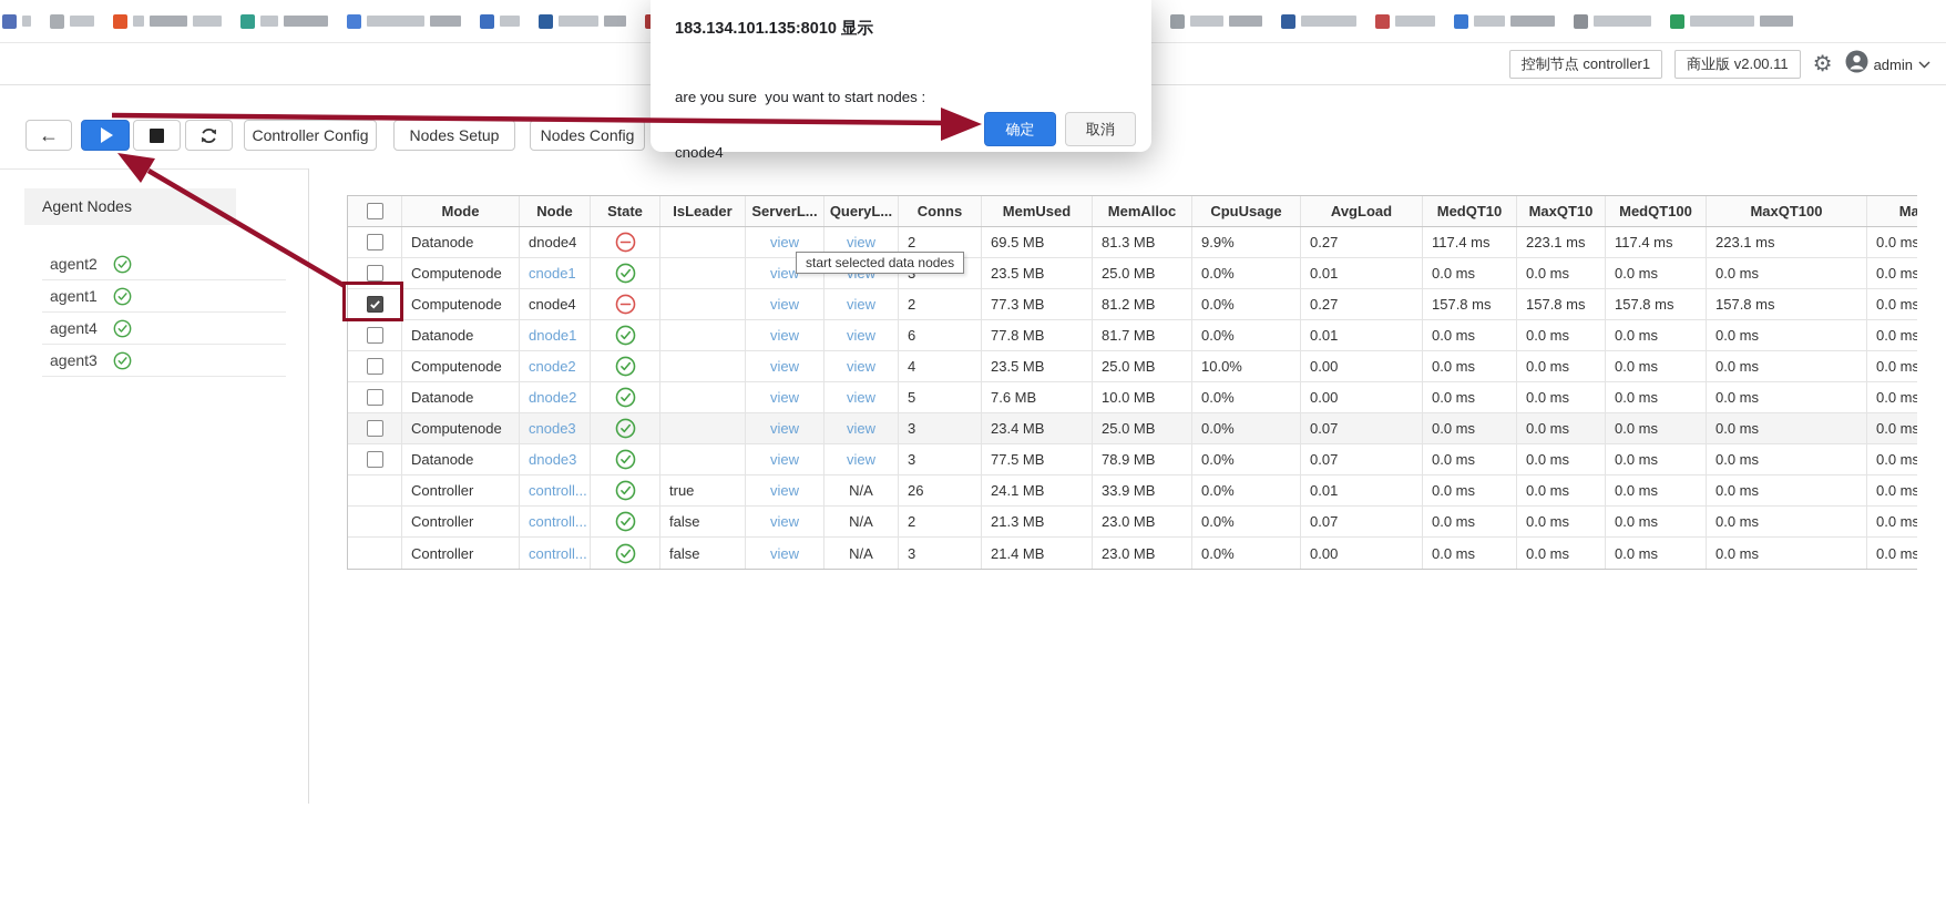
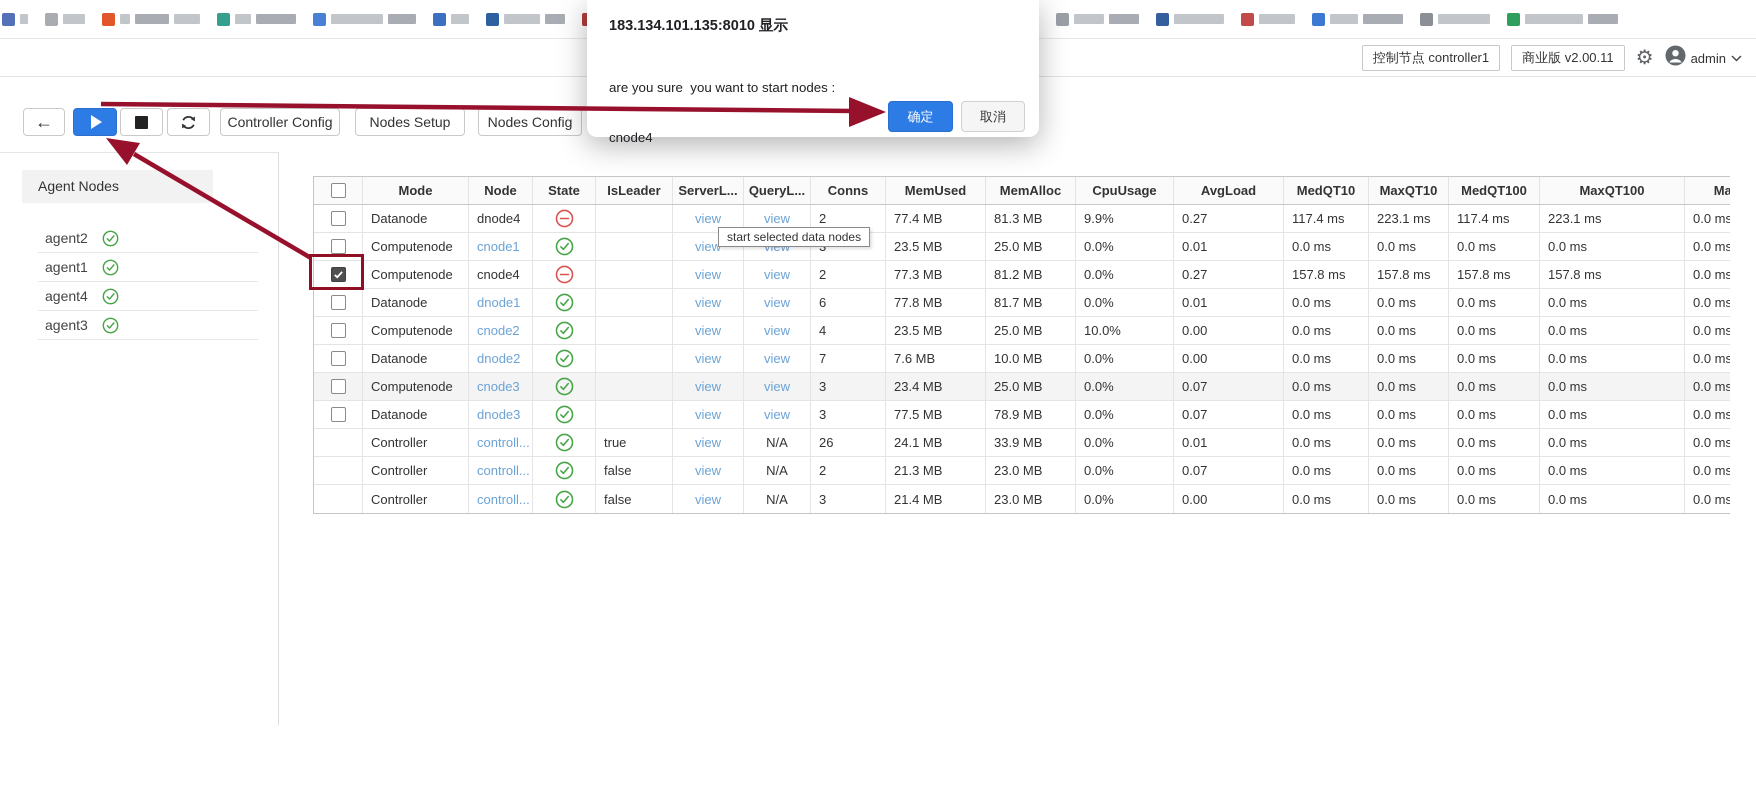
  控制节点 controller1
  商业版 v2.00.11
  ⚙
  admin
  ←
  Controller Config
  Nodes Setup
  Nodes Config
  Agent Nodes
  agent2
  agent1
  agent4
  agent3
  Mode
  Node
  State
  IsLeader
  ServerL...
  QueryL...
  Conns
  MemUsed
  MemAlloc
  CpuUsage
  AvgLoad
  MedQT10
  MaxQT10
  MedQT100
  MaxQT100
  Datanode
  dnode4
  view
  view
  2
- 69.5 MB
+ 77.4 MB
  81.3 MB
  9.9%
  0.27
  117.4 ms
  223.1 ms
  117.4 ms
  223.1 ms
  0.0 ms
  Computenode
  cnode1
  view
  23.5 MB
  25.0 MB
  0.0%
  0.01
  0.0 ms
  0.0 ms
  0.0 ms
  0.0 ms
  0.0 ms
  Computenode
  cnode4
  view
  view
  2
  77.3 MB
  81.2 MB
  0.0%
  0.27
  157.8 ms
  157.8 ms
  157.8 ms
  157.8 ms
  0.0 ms
  Datanode
  dnode1
  view
  view
  6
  77.8 MB
  81.7 MB
  0.0%
  0.01
  0.0 ms
  0.0 ms
  0.0 ms
  0.0 ms
  0.0 ms
  Computenode
  cnode2
  view
  view
  4
  23.5 MB
  25.0 MB
  10.0%
  0.00
  0.0 ms
  0.0 ms
  0.0 ms
  0.0 ms
  0.0 ms
  Datanode
  dnode2
  view
  view
- 5
+ 7
  7.6 MB
  10.0 MB
  0.0%
  0.00
  0.0 ms
  0.0 ms
  0.0 ms
  0.0 ms
  0.0 ms
  Computenode
  cnode3
  view
  view
  3
  23.4 MB
  25.0 MB
  0.0%
  0.07
  0.0 ms
  0.0 ms
  0.0 ms
  0.0 ms
  0.0 ms
  Datanode
  dnode3
  view
  view
  3
  77.5 MB
  78.9 MB
  0.0%
  0.07
  0.0 ms
  0.0 ms
  0.0 ms
  0.0 ms
  0.0 ms
  Controller
  controll...
  true
  view
  N/A
  26
  24.1 MB
  33.9 MB
  0.0%
  0.01
  0.0 ms
  0.0 ms
  0.0 ms
  0.0 ms
  0.0 ms
  Controller
  controll...
  false
  view
  N/A
  2
  21.3 MB
  23.0 MB
  0.0%
  0.07
  0.0 ms
  0.0 ms
  0.0 ms
  0.0 ms
  0.0 ms
  Controller
  controll...
  false
  view
  N/A
  3
  21.4 MB
  23.0 MB
  0.0%
  0.00
  0.0 ms
  0.0 ms
  0.0 ms
  0.0 ms
  0.0 ms
  start selected data nodes
  183.134.101.135:8010 显示
  are you sure you want to start nodes :
  cnode4
  确定
  取消
